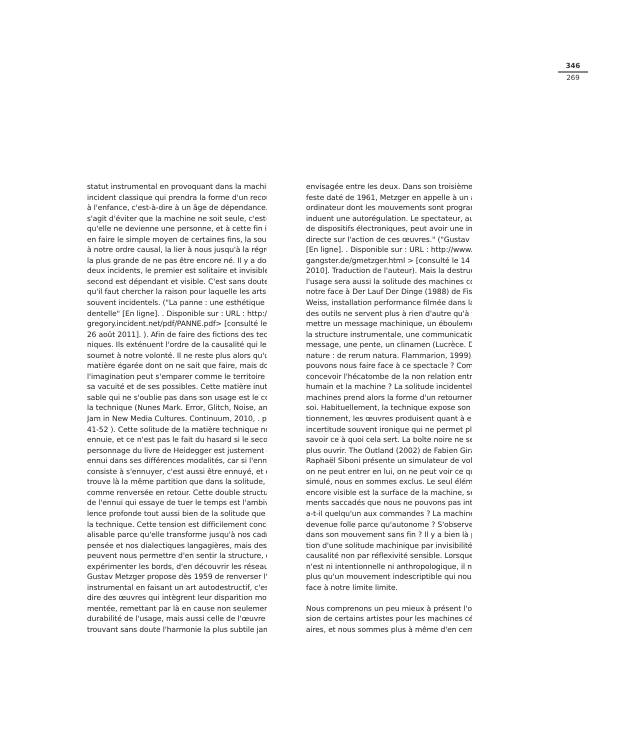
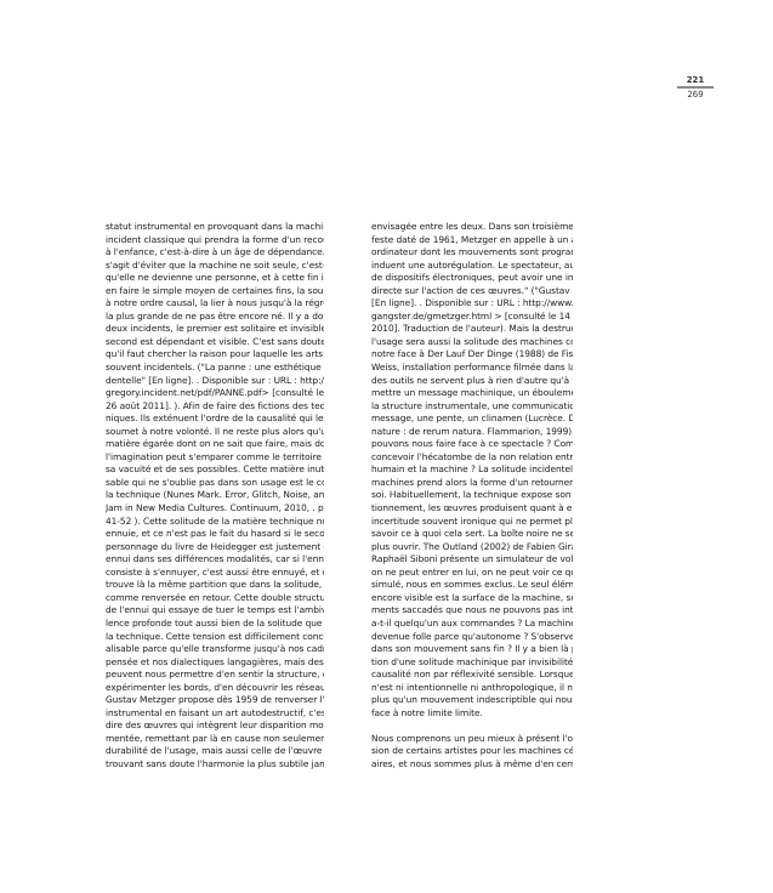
- 346 269
+ 221 269
  statut instrumental en provoquant dans la machi
  incident classique qui prendra la forme d'un reco
  à l'enfance, c'est-à-dire à un âge de dépendance.
  s'agit d'éviter que la machine ne soit seule, c'est
  qu'elle ne devienne une personne, et à cette fin i
  en faire le simple moyen de certaines fins, la sou
  à notre ordre causal, la lier à nous jusqu'à la régr
  la plus grande de ne pas être encore né. Il y a do
  deux incidents, le premier est solitaire et invisible
  second est dépendant et visible. C'est sans doute
  qu'il faut chercher la raison pour laquelle les arts
  souvent incidentels. ("La panne : une esthétique
  dentelle" [En ligne]. . Disponible sur : URL : http:/
  gregory.incident.net/pdf/PANNE.pdf> [consulté le
  26 août 2011]. ). Afin de faire des fictions des tec
  niques. Ils exténuent l'ordre de la causalité qui le
  soumet à notre volonté. Il ne reste plus alors qu'u
  matière égarée dont on ne sait que faire, mais do
  l'imagination peut s'emparer comme le territoire
  sa vacuité et de ses possibles. Cette matière inut
  sable qui ne s'oublie pas dans son usage est le c
  la technique (Nunes Mark. Error, Glitch, Noise, an
  Jam in New Media Cultures. Continuum, 2010, . p
  41-52 ). Cette solitude de la matière technique n
  ennuie, et ce n'est pas le fait du hasard si le seco
  personnage du livre de Heidegger est justement
  ennui dans ses différences modalités, car si l'enn
  consiste à s'ennuyer, c'est aussi être ennuyé, et
  trouve là la même partition que dans la solitude,
  comme renversée en retour. Cette double structu
  de l'ennui qui essaye de tuer le temps est l'ambi
  lence profonde tout aussi bien de la solitude que
  la technique. Cette tension est difficilement conc
  alisable parce qu'elle transforme jusqu'à nos cad
  pensée et nos dialectiques langagières, mais des
  peuvent nous permettre d'en sentir la structure,
  expérimenter les bords, d'en découvrir les réseau
  Gustav Metzger propose dès 1959 de renverser l'
  instrumental en faisant un art autodestructif, c'es
  dire des œuvres qui intègrent leur disparition mo
  mentée, remettant par là en cause non seulemen
  durabilité de l'usage, mais aussi celle de l'œuvre
  trouvant sans doute l'harmonie la plus subtile jam
  envisagée entre les deux. Dans son troisième
  feste daté de 1961, Metzger en appelle à un
  ordinateur dont les mouvements sont progra
  induent une autorégulation. Le spectateur, au
  de dispositifs électroniques, peut avoir une in
  directe sur l'action de ces œuvres." ("Gustav
  [En ligne]. . Disponible sur : URL : http://www.
  gangster.de/gmetzger.html > [consulté le 14
  2010]. Traduction de l'auteur). Mais la destru
  l'usage sera aussi la solitude des machines c
  notre face à Der Lauf Der Dinge (1988) de Fis
  Weiss, installation performance filmée dans l
  des outils ne servent plus à rien d'autre qu'à
  mettre un message machinique, un éboulem
  la structure instrumentale, une communicatio
  message, une pente, un clinamen (Lucrèce. D
  nature : de rerum natura. Flammarion, 1999)
  pouvons nous faire face à ce spectacle ? Com
  concevoir l'hécatombe de la non relation entr
  humain et la machine ? La solitude incidentel
  machines prend alors la forme d'un retourne
  soi. Habituellement, la technique expose son
  tionnement, les œuvres produisent quant à e
  incertitude souvent ironique qui ne permet pl
  savoir ce à quoi cela sert. La boîte noire ne se
  plus ouvrir. The Outland (2002) de Fabien Gir
  Raphaël Siboni présente un simulateur de vol
  on ne peut entrer en lui, on ne peut voir ce q
  simulé, nous en sommes exclus. Le seul élém
  encore visible est la surface de la machine, s
  ments saccadés que nous ne pouvons pas int
  a-t-il quelqu'un aux commandes ? La machin
  devenue folle parce qu'autonome ? S'observe
  dans son mouvement sans fin ? Il y a bien là
  tion d'une solitude machinique par invisibilité
  causalité non par réflexivité sensible. Lorsque
  n'est ni intentionnelle ni anthropologique, il n
  plus qu'un mouvement indescriptible qui nou
  face à notre limite limite.
  Nous comprenons un peu mieux à présent l'o
  sion de certains artistes pour les machines cé
  aires, et nous sommes plus à même d'en cer
